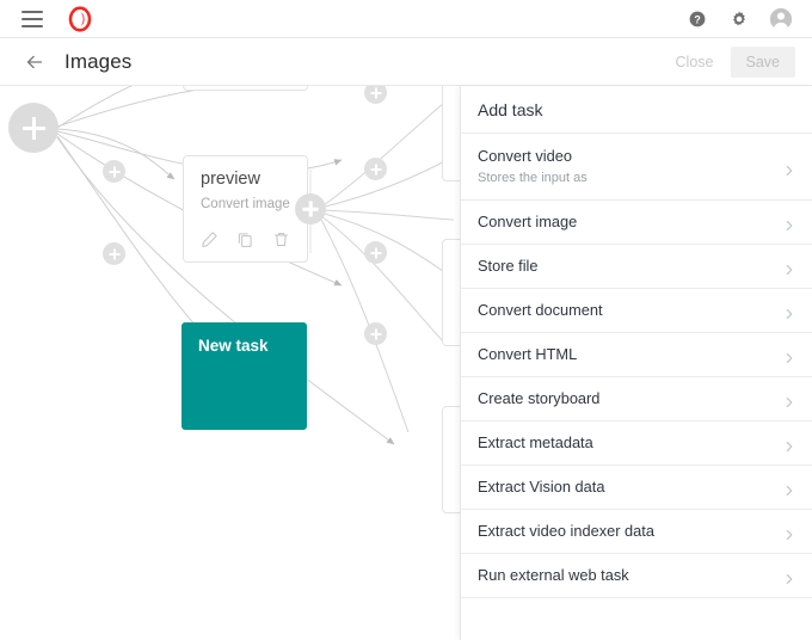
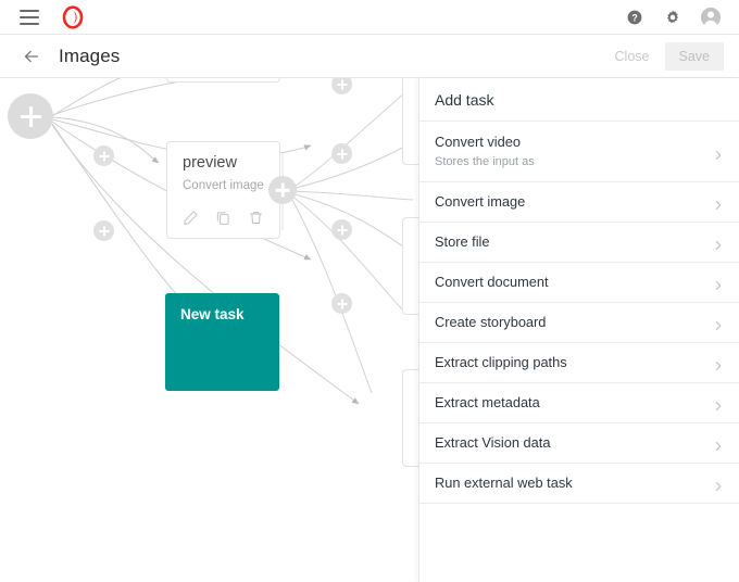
  ?
  Images
  Close
  Save
  preview
  Convert image
  New task
  Add task
  Convert video
  Stores the input as
  Convert image
  Store file
  Convert document
- Convert HTML
  Create storyboard
+ Extract clipping paths
  Extract metadata
  Extract Vision data
- Extract video indexer data
  Run external web task
